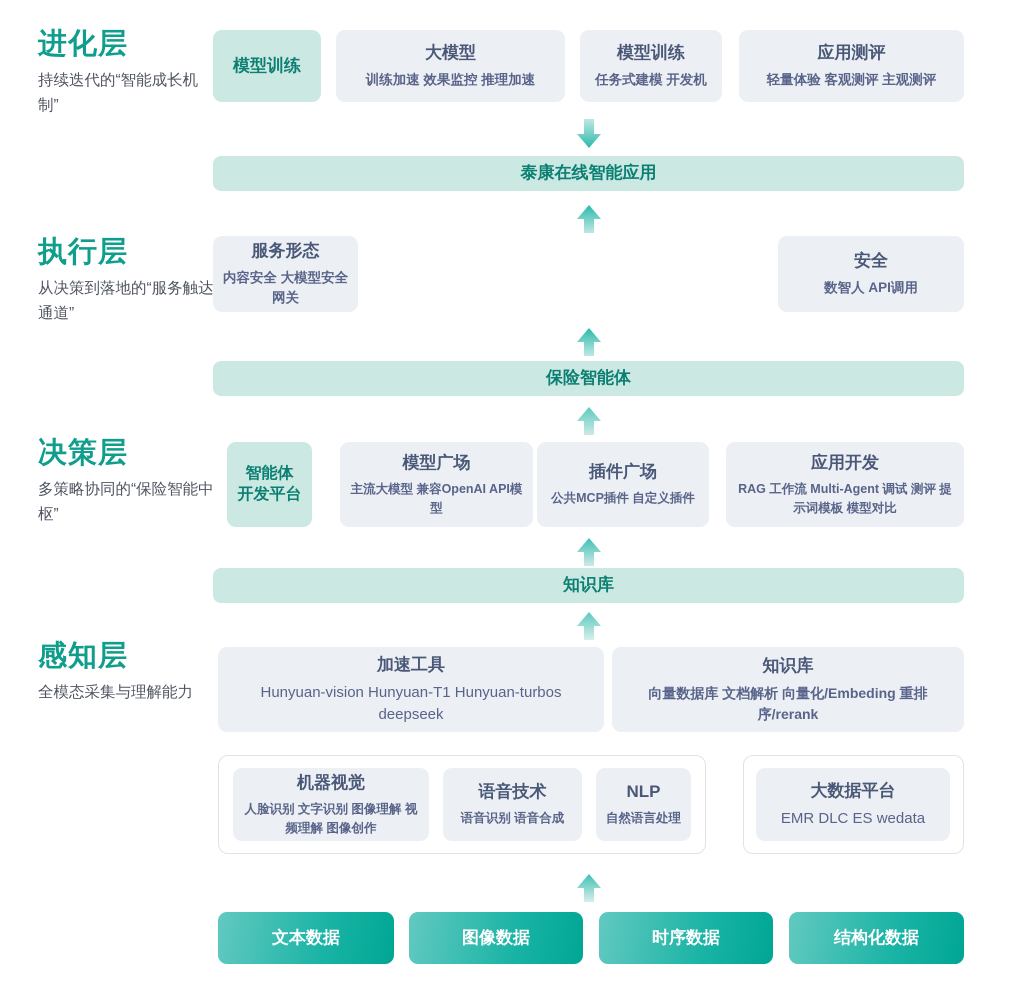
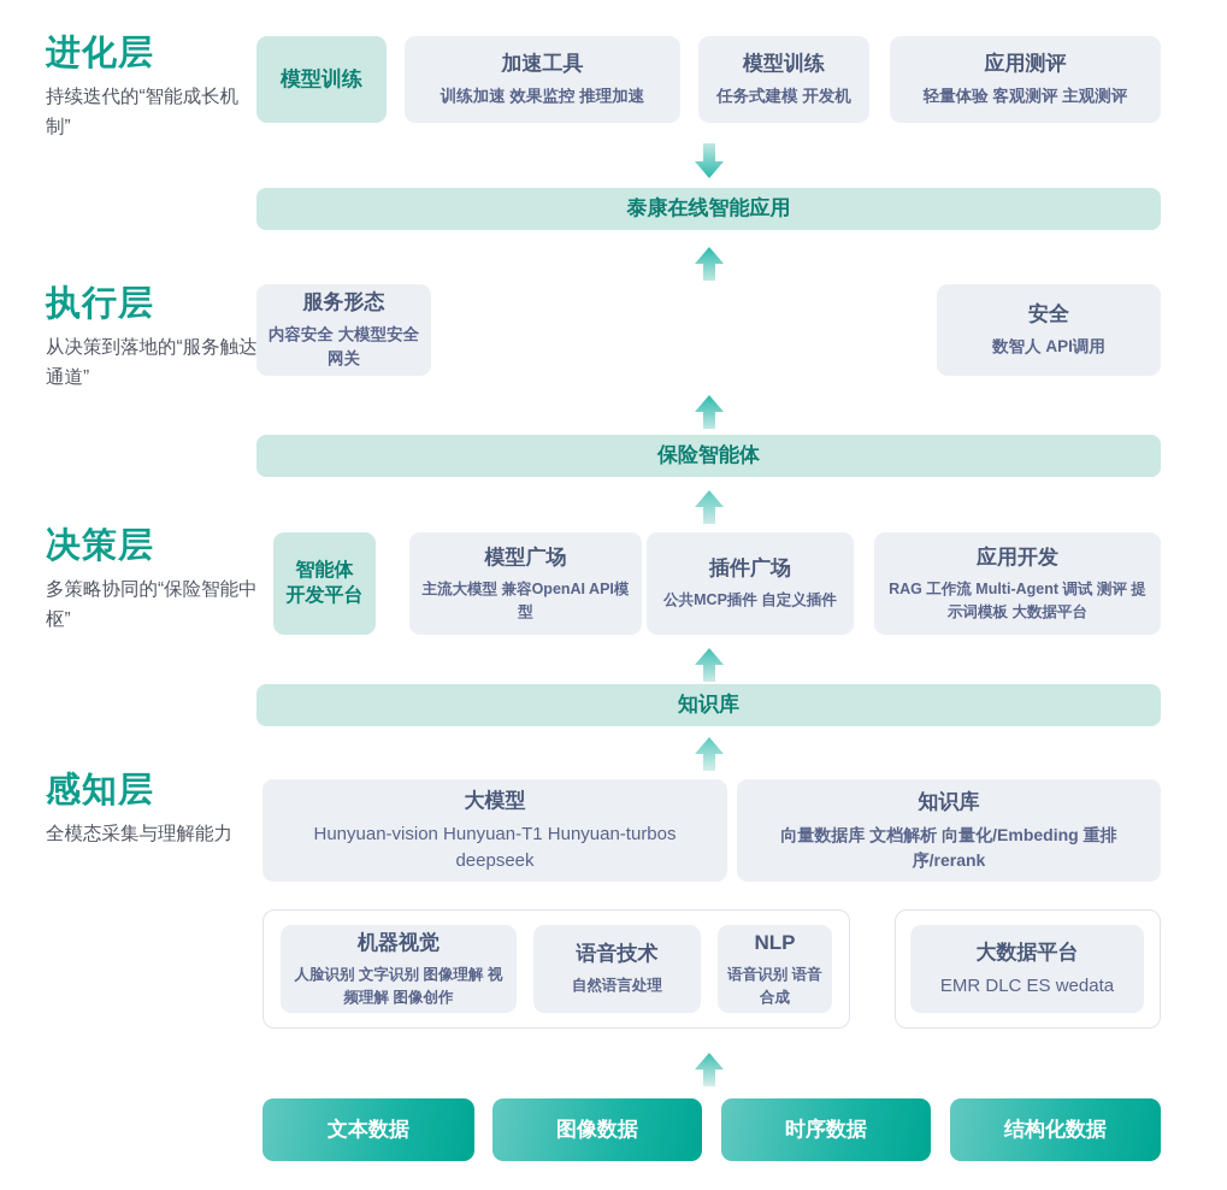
  进化层
  持续迭代的“智能成长机制”
  模型训练
- 大模型
+ 加速工具
  训练加速 效果监控 推理加速
  模型训练
  任务式建模 开发机
  应用测评
  轻量体验 客观测评 主观测评
  泰康在线智能应用
  执行层
  从决策到落地的“服务触达通道”
  服务形态
  内容安全 大模型安全网关
  安全
  数智人 API调用
  保险智能体
  决策层
  多策略协同的“保险智能中枢”
  智能体
  开发平台
  模型广场
  主流大模型 兼容OpenAI API模型
  插件广场
  公共MCP插件 自定义插件
  应用开发
- RAG 工作流 Multi-Agent 调试 测评 提示词模板 模型对比
+ RAG 工作流 Multi-Agent 调试 测评 提示词模板 大数据平台
  知识库
  感知层
  全模态采集与理解能力
- 加速工具
+ 大模型
  Hunyuan-vision Hunyuan-T1 Hunyuan-turbos deepseek
  知识库
  向量数据库 文档解析 向量化/Embeding 重排序/rerank
  机器视觉
  人脸识别 文字识别 图像理解 视频理解 图像创作
  语音技术
- 语音识别 语音合成
+ 自然语言处理
  NLP
- 自然语言处理
+ 语音识别 语音合成
  大数据平台
  EMR DLC ES wedata
  文本数据
  图像数据
  时序数据
  结构化数据
